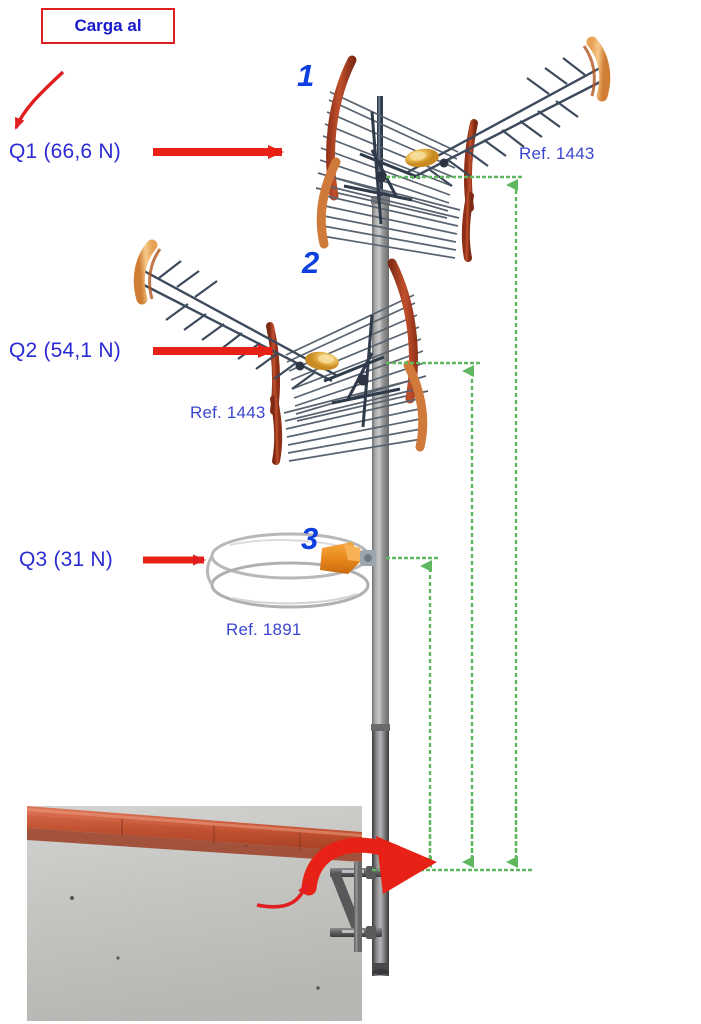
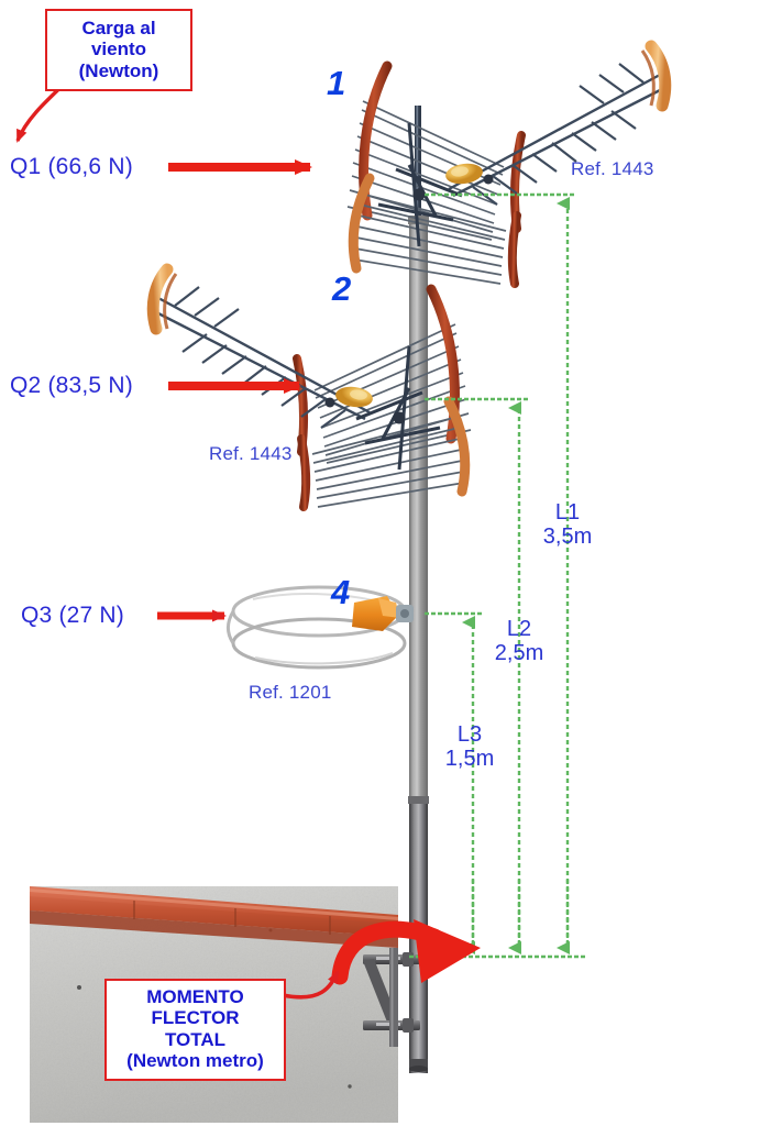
  Carga al
+ viento (Newton)
  Q1 (66,6 N)
- Q2 (54,1 N)
+ Q2 (83,5 N)
- Q3 (31 N)
+ Q3 (27 N)
  1
  2
- 3
+ 4
  Ref. 1443
  Ref. 1443
- Ref. 1891
+ Ref. 1201
+ L1
+ 3,5m
+ L2
+ 2,5m
+ L3
+ 1,5m
+ MOMENTO
+ FLECTOR TOTAL
+ (Newton metro)
